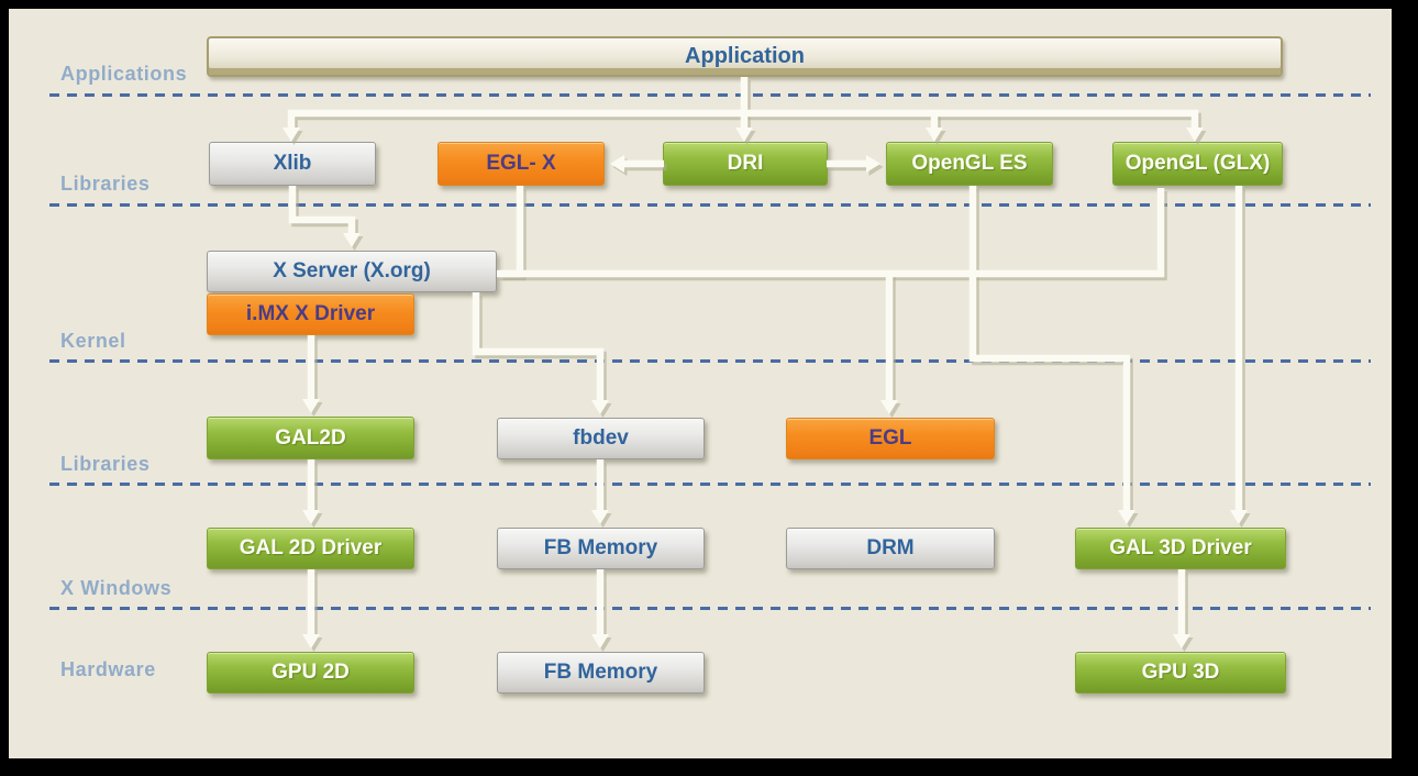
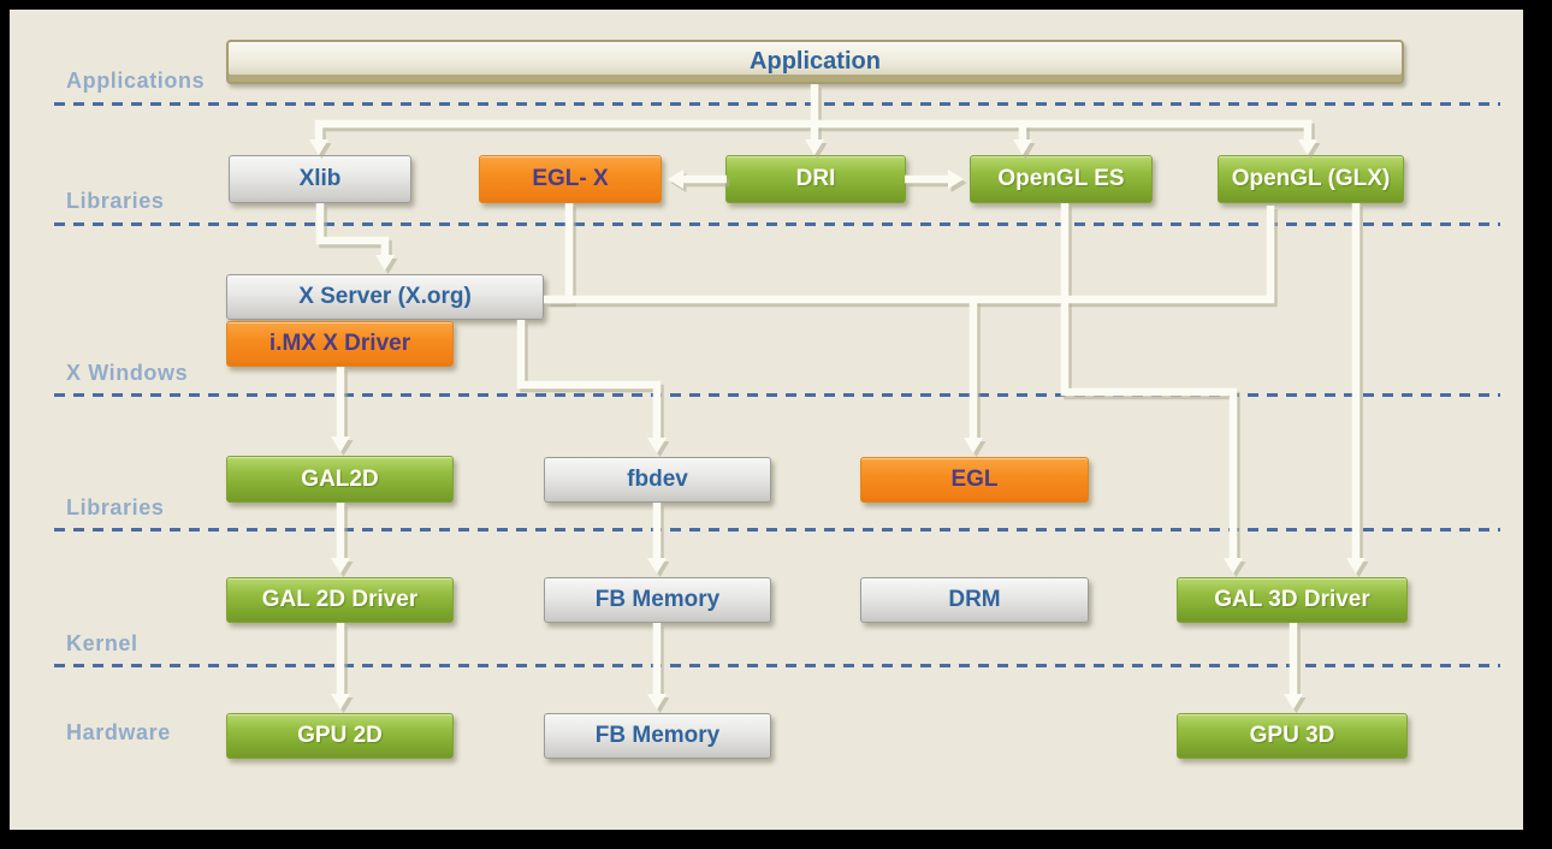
  Applications
  Libraries
- Kernel
+ X Windows
  Libraries
- X Windows
+ Kernel
  Hardware
  Application
  Xlib
  EGL- X
  DRI
  OpenGL ES
  OpenGL (GLX)
  X Server (X.org)
  i.MX X Driver
  GAL2D
  fbdev
  EGL
  GAL 2D Driver
  FB Memory
  DRM
  GAL 3D Driver
  GPU 2D
  FB Memory
  GPU 3D
